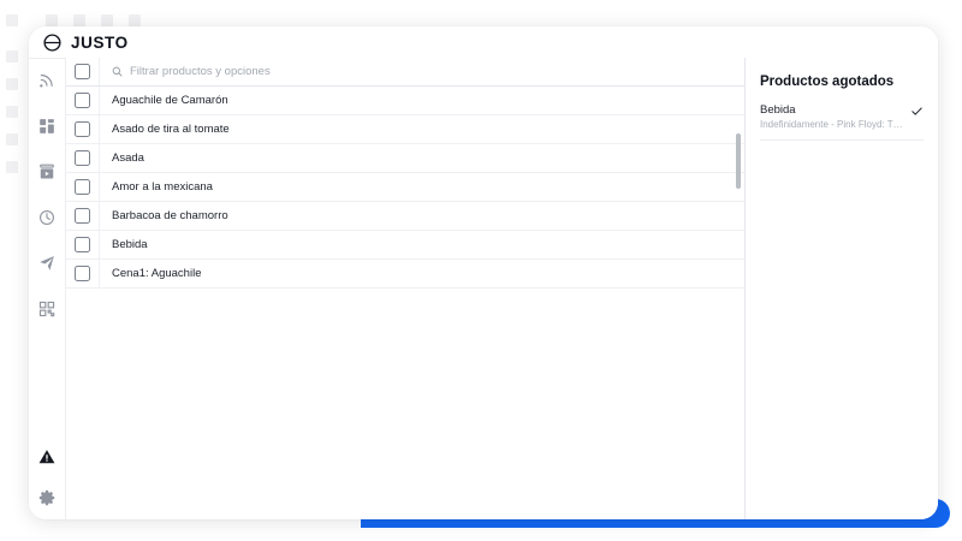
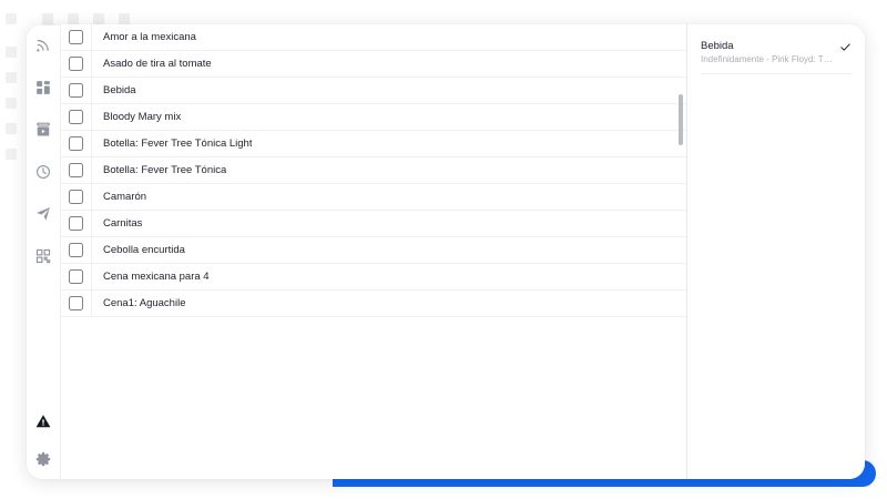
- JUSTO
- Filtrar productos y opciones
- Aguachile de Camarón
- Asado de tira al tomate
+ Amor a la mexicana
- Asada
- Amor a la mexicana
+ Asado de tira al tomate
- Barbacoa de chamorro
  Bebida
+ Bloody Mary mix
+ Botella: Fever Tree Tónica Light
+ Botella: Fever Tree Tónica
+ Camarón
+ Carnitas
+ Cebolla encurtida
+ Cena mexicana para 4
  Cena1: Aguachile
- Productos agotados
  Bebida
  Indefinidamente - Pink Floyd: The
